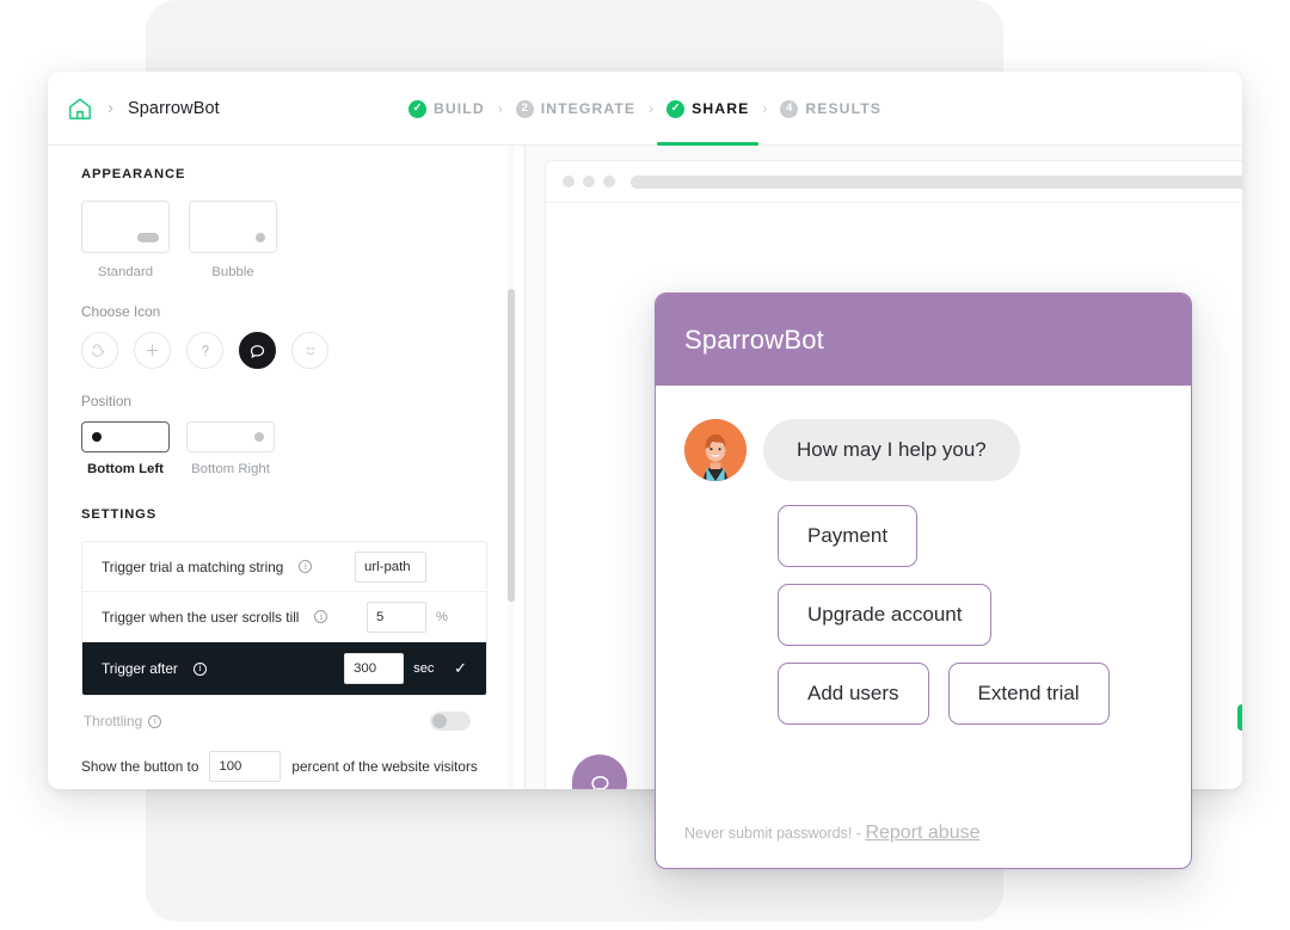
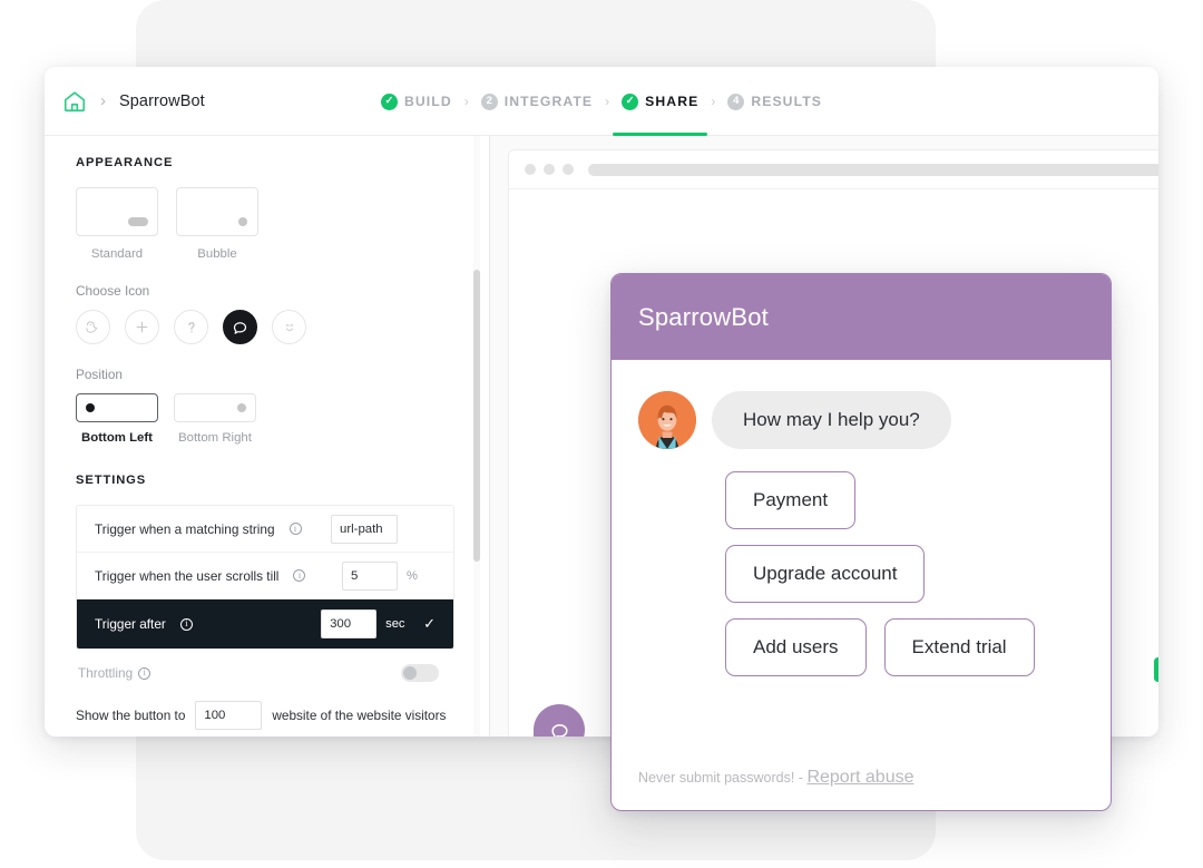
  ›
  SparrowBot
  ✓
  BUILD
  ›
  2
  INTEGRATE
  ›
  ✓
  SHARE
  ›
  4
  RESULTS
  APPEARANCE
  Standard
  Bubble
  Choose Icon
  Position
  Bottom Left
  Bottom Right
  SETTINGS
- Trigger trial a matching string
+ Trigger when a matching string
  i
  url-path
  Trigger when the user scrolls till
  i
  5
  %
  Trigger after
  i
  300
  sec
  ✓
  Throttling
  i
  Show the button to
  100
- percent of the website visitors
+ website of the website visitors
  SparrowBot
  How may I help you?
  Payment
  Upgrade account
  Add users
  Extend trial
  Never submit passwords! - Report abuse
